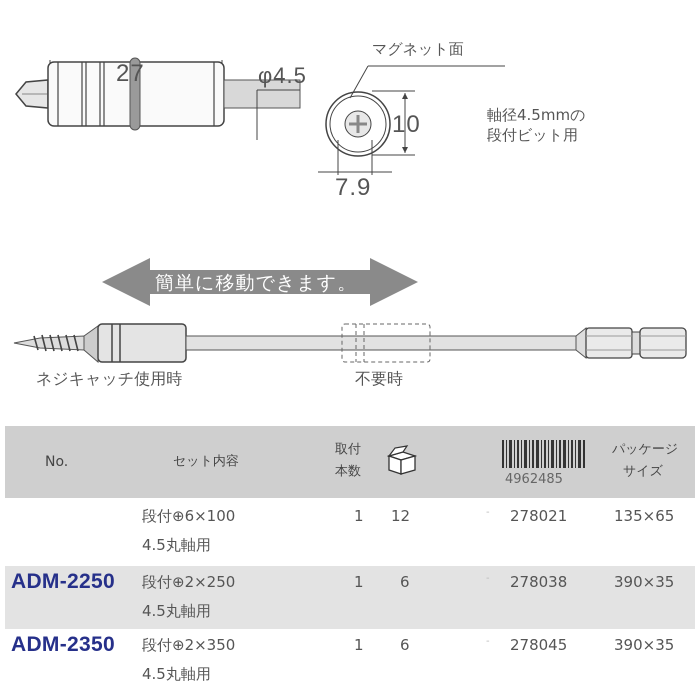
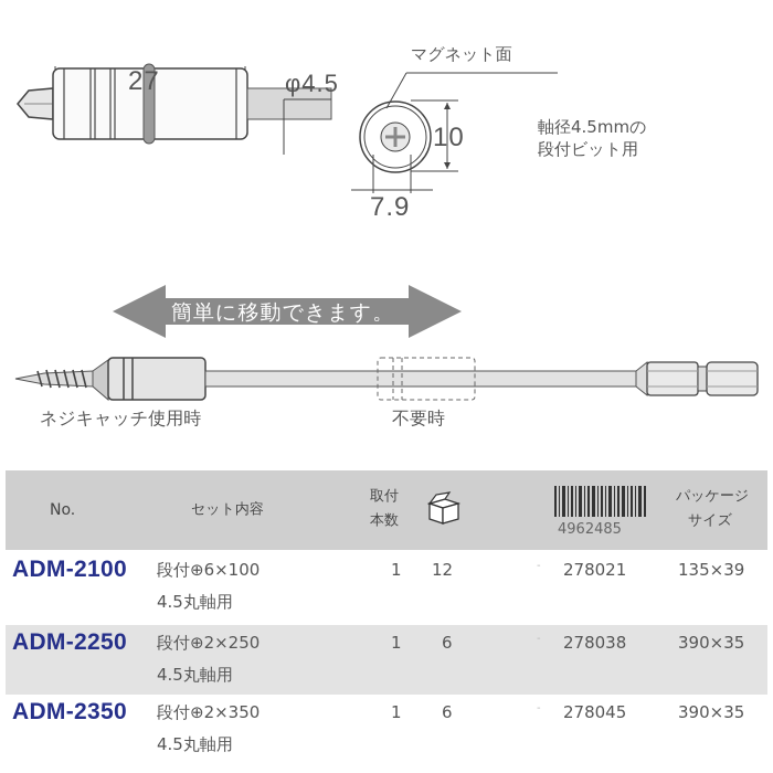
  27
  φ4.5
  マグネット面
  10
  7.9
  軸径4.5mmの
  段付ビット用
  簡単に移動できます。
  ネジキャッチ使用時
  不要時
  No.
  セット内容
  取付
  本数
  4962485
  パッケージ
  サイズ
+ ADM-2100
  段付⊕6×100
  4.5丸軸用
  1
  12
  -
  278021
- 135×65
+ 135×39
  ADM-2250
  段付⊕2×250
  4.5丸軸用
  1
  6
  278038
  390×35
  ADM-2350
  段付⊕2×350
  4.5丸軸用
  1
  6
  -
  278045
  390×35
